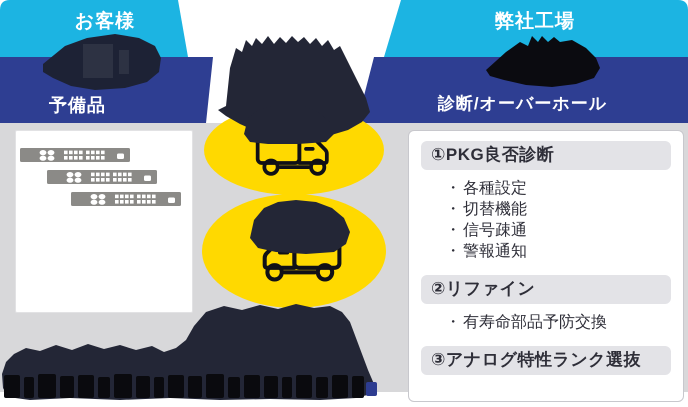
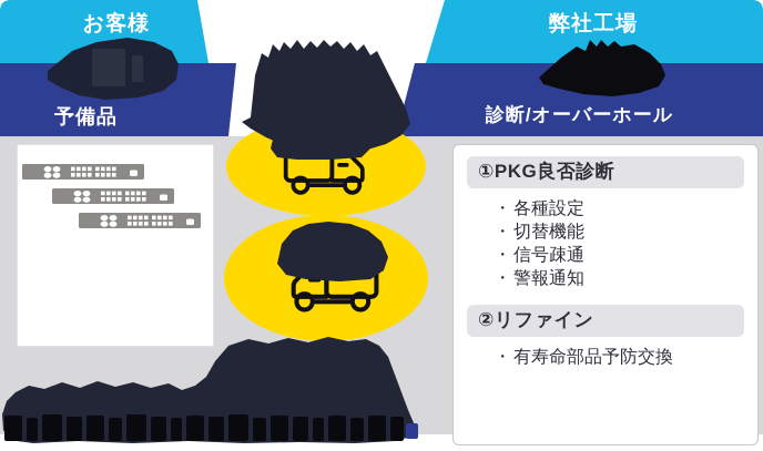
  ①PKG良否診断
  ・各種設定
  ・切替機能
  ・信号疎通
  ・警報通知
  ②リファイン
  ・有寿命部品予防交換
- ③アナログ特性ランク選抜
  お客様
  弊社工場
  予備品
  診断/オーバーホール
